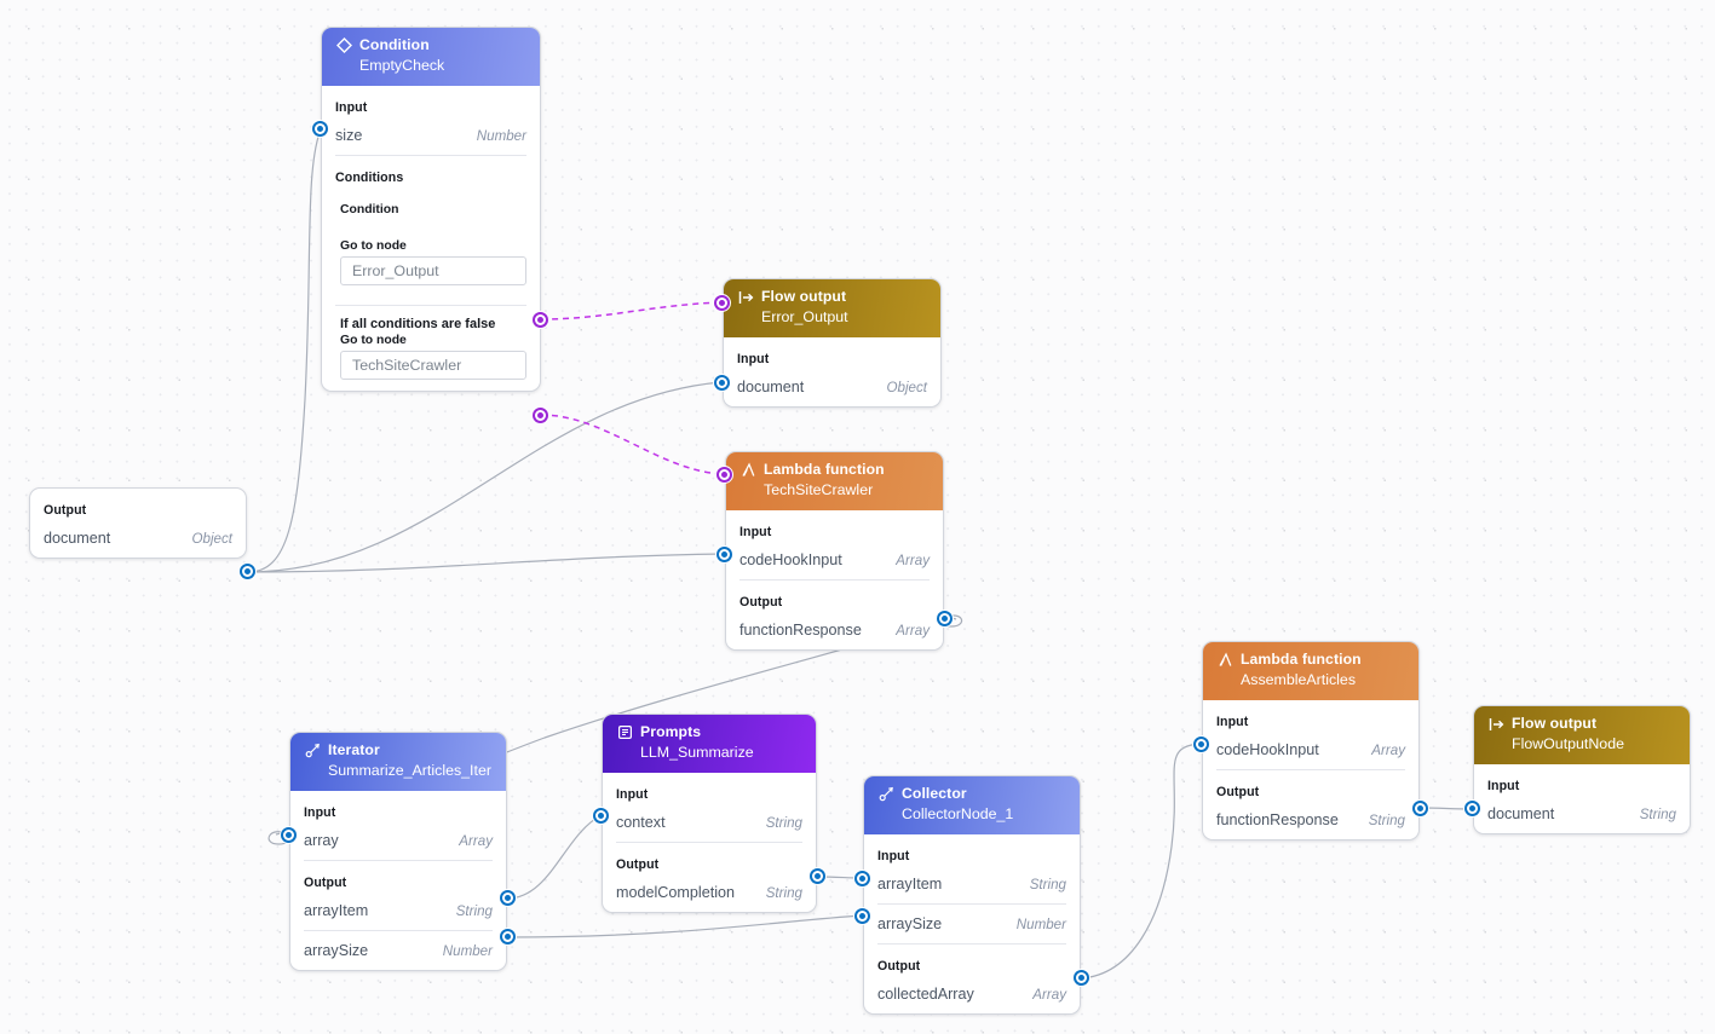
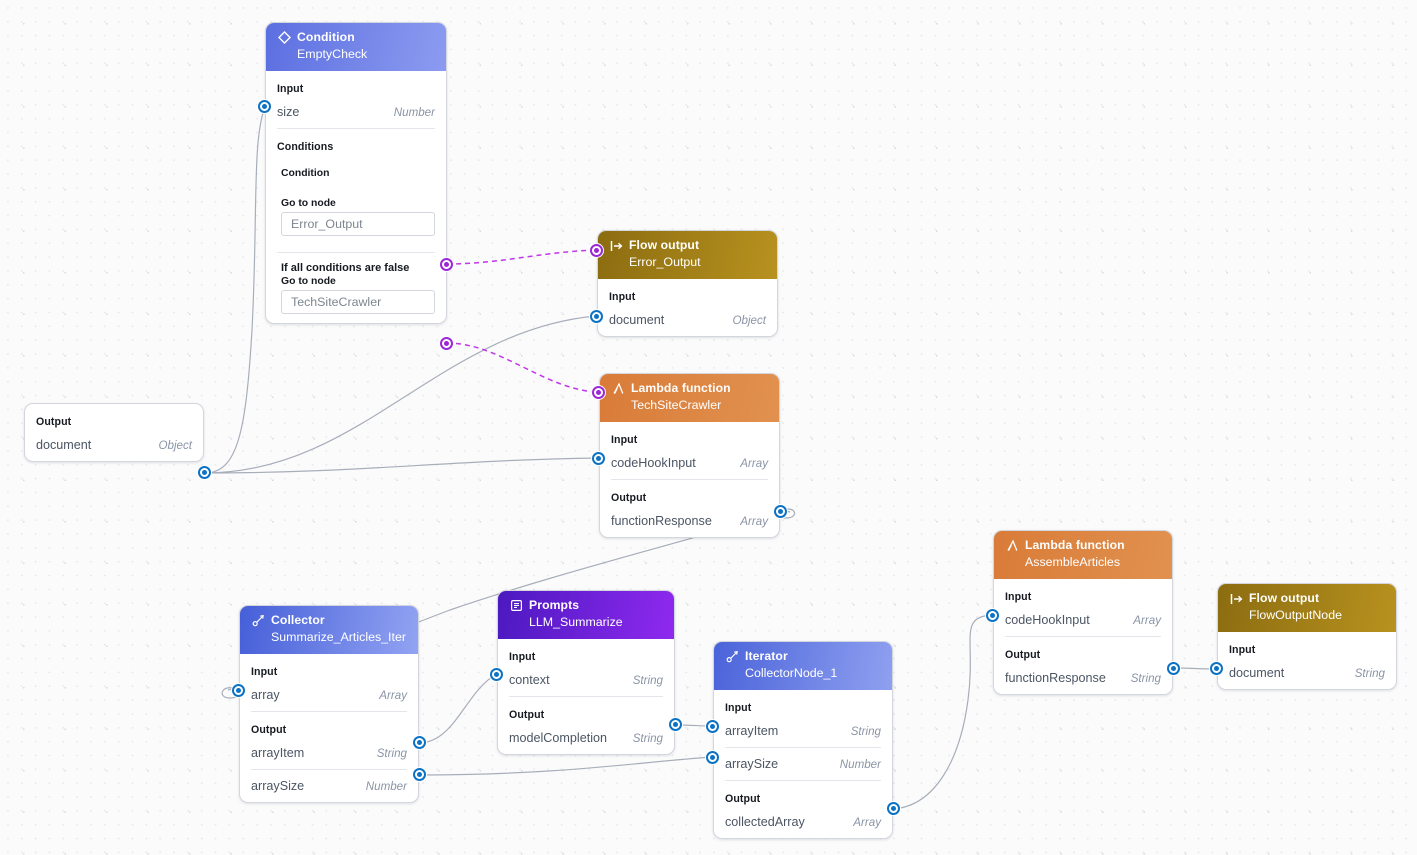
  Condition
  EmptyCheck
  Input
  size
  Number
  Conditions
  Condition
  Go to node
  Error_Output
  If all conditions are false
  Go to node
  TechSiteCrawler
  Flow output
  Error_Output
  Input
  document
  Object
  Lambda function
  TechSiteCrawler
  Input
  codeHookInput
  Array
  Output
  functionResponse
  Array
  Output
  document
  Object
- Iterator
+ Collector
  Summarize_Articles_Iter
  Input
  array
  Array
  Output
  arrayItem
  String
  arraySize
  Number
  Prompts
  LLM_Summarize
  Input
  context
  String
  Output
  modelCompletion
  String
- Collector
+ Iterator
  CollectorNode_1
  Input
  arrayItem
  String
  arraySize
  Number
  Output
  collectedArray
  Array
  Lambda function
  AssembleArticles
  Input
  codeHookInput
  Array
  Output
  functionResponse
  String
  Flow output
  FlowOutputNode
  Input
  document
  String
